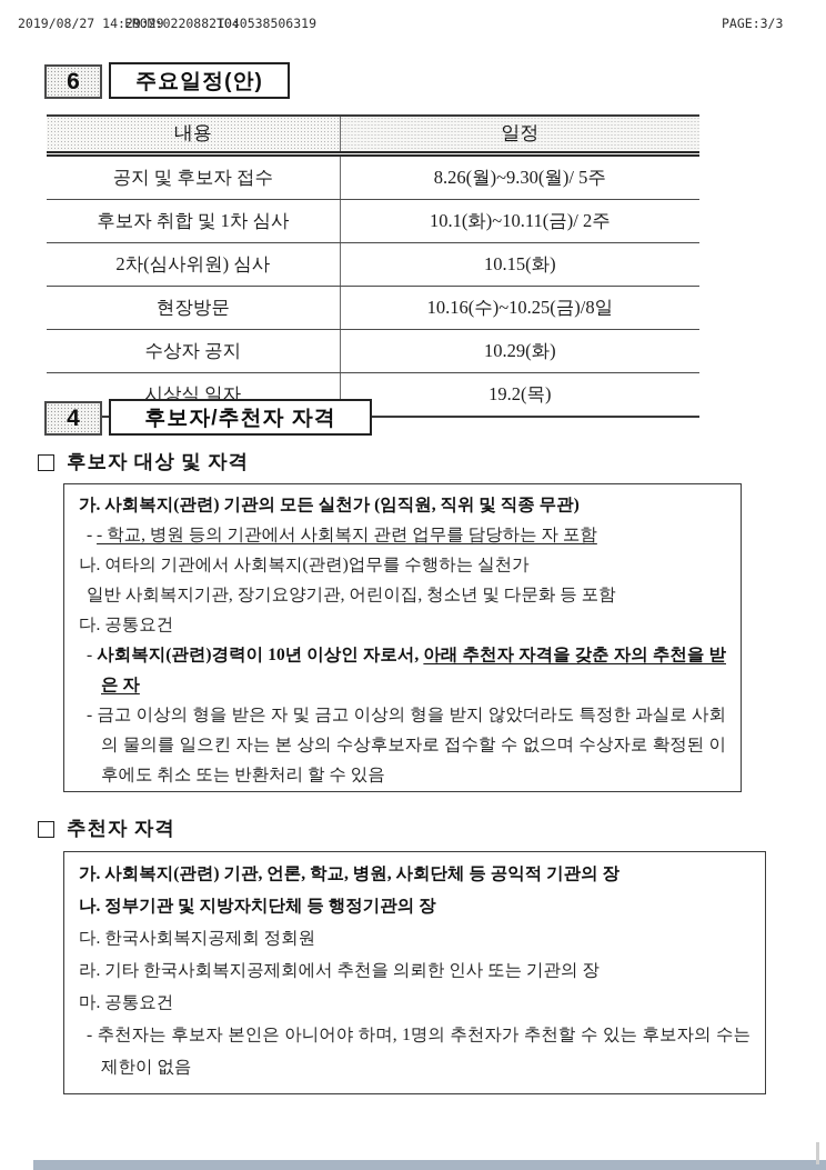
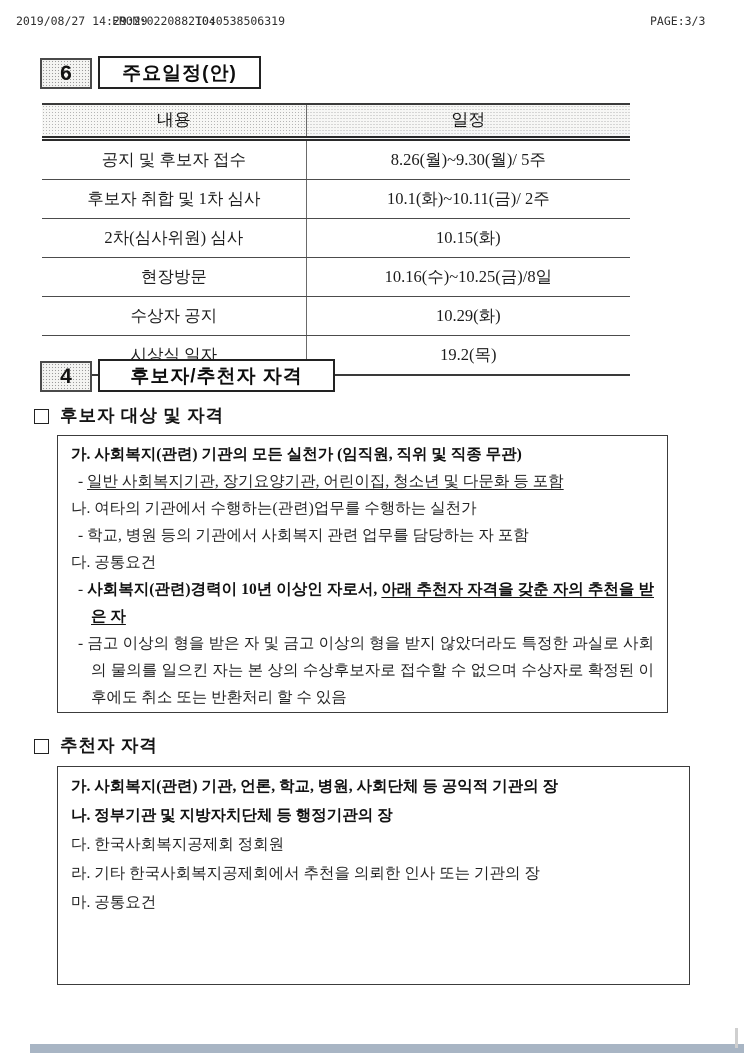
  2019/08/27 14:29:29
  FROM:0220882104
  TO:0538506319
  PAGE:3/3
  6
  주요일정(안)
  내용	일정
  공지 및 후보자 접수	8.26(월)~9.30(월)/ 5주
  후보자 취합 및 1차 심사	10.1(화)~10.11(금)/ 2주
  2차(심사위원) 심사	10.15(화)
  현장방문	10.16(수)~10.25(금)/8일
  수상자 공지	10.29(화)
  시상식 일자	19.2(목)
  4
  후보자/추천자 자격
  후보자 대상 및 자격
  가. 사회복지(관련) 기관의 모든 실천가 (임직원, 직위 및 직종 무관)
- - - 학교, 병원 등의 기관에서 사회복지 관련 업무를 담당하는 자 포함
+ - 일반 사회복지기관, 장기요양기관, 어린이집, 청소년 및 다문화 등 포함
- 나. 여타의 기관에서 사회복지(관련)업무를 수행하는 실천가
+ 나. 여타의 기관에서 수행하는(관련)업무를 수행하는 실천가
- 일반 사회복지기관, 장기요양기관, 어린이집, 청소년 및 다문화 등 포함
+ - 학교, 병원 등의 기관에서 사회복지 관련 업무를 담당하는 자 포함
  다. 공통요건
  - 사회복지(관련)경력이 10년 이상인 자로서, 아래 추천자 자격을 갖춘 자의 추천을 받은 자
  - 금고 이상의 형을 받은 자 및 금고 이상의 형을 받지 않았더라도 특정한 과실로 사회의 물의를 일으킨 자는 본 상의 수상후보자로 접수할 수 없으며 수상자로 확정된 이후에도 취소 또는 반환처리 할 수 있음
  추천자 자격
  가. 사회복지(관련) 기관, 언론, 학교, 병원, 사회단체 등 공익적 기관의 장
  나. 정부기관 및 지방자치단체 등 행정기관의 장
  다. 한국사회복지공제회 정회원
  라. 기타 한국사회복지공제회에서 추천을 의뢰한 인사 또는 기관의 장
  마. 공통요건
- - 추천자는 후보자 본인은 아니어야 하며, 1명의 추천자가 추천할 수 있는 후보자의 수는 제한이 없음
